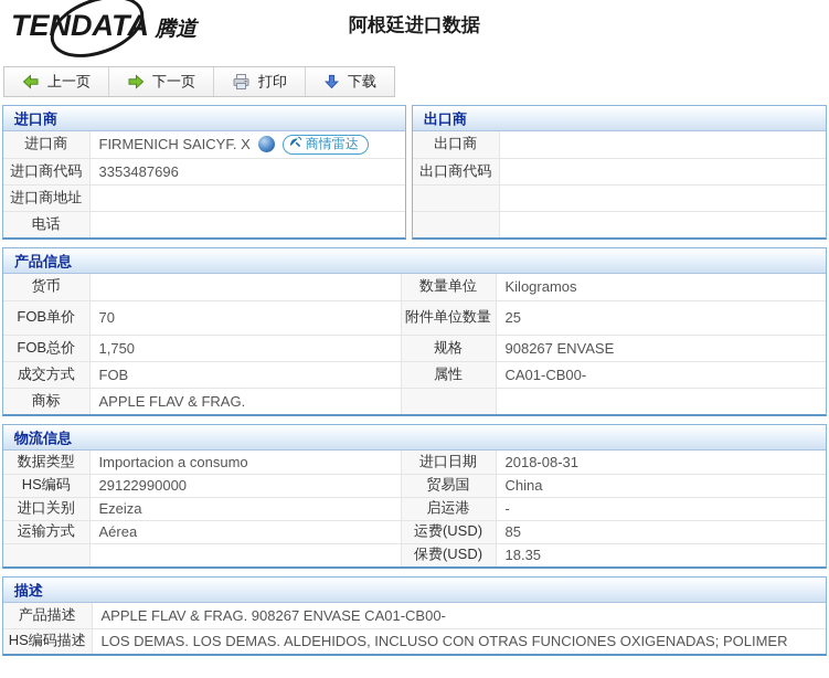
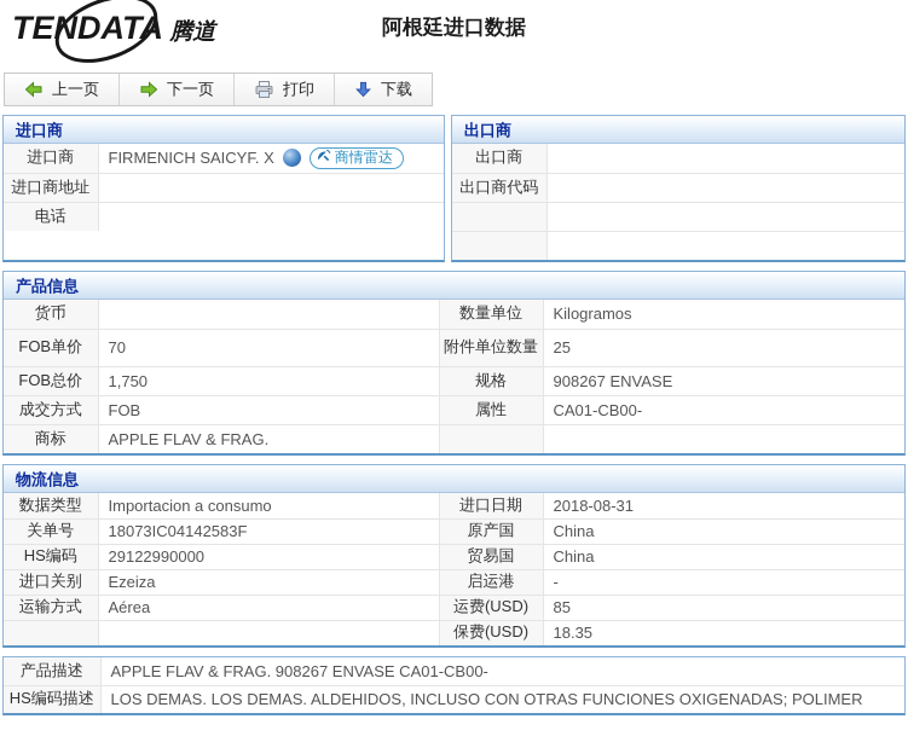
  TENDATA 腾道
  阿根廷进口数据
  上一页
  下一页
  打印
  下载
  进口商
  进口商	FIRMENICH SAICYF. X 商情雷达
- 进口商代码	3353487696
  进口商地址
  电话
  出口商
  出口商
  出口商代码
  产品信息
  货币		数量单位	Kilogramos
  FOB单价	70	附件单位数量	25
  FOB总价	1,750	规格	908267 ENVASE
  成交方式	FOB	属性	CA01-CB00-
  商标	APPLE FLAV & FRAG.
  物流信息
  数据类型	Importacion a consumo	进口日期	2018-08-31
+ 关单号	18073IC04142583F	原产国	China
  HS编码	29122990000	贸易国	China
  进口关别	Ezeiza	启运港	-
  运输方式	Aérea	运费(USD)	85
  		保费(USD)	18.35
- 描述
  产品描述	APPLE FLAV & FRAG. 908267 ENVASE CA01-CB00-
  HS编码描述	LOS DEMAS. LOS DEMAS. ALDEHIDOS, INCLUSO CON OTRAS FUNCIONES OXIGENADAS; POLIMER
